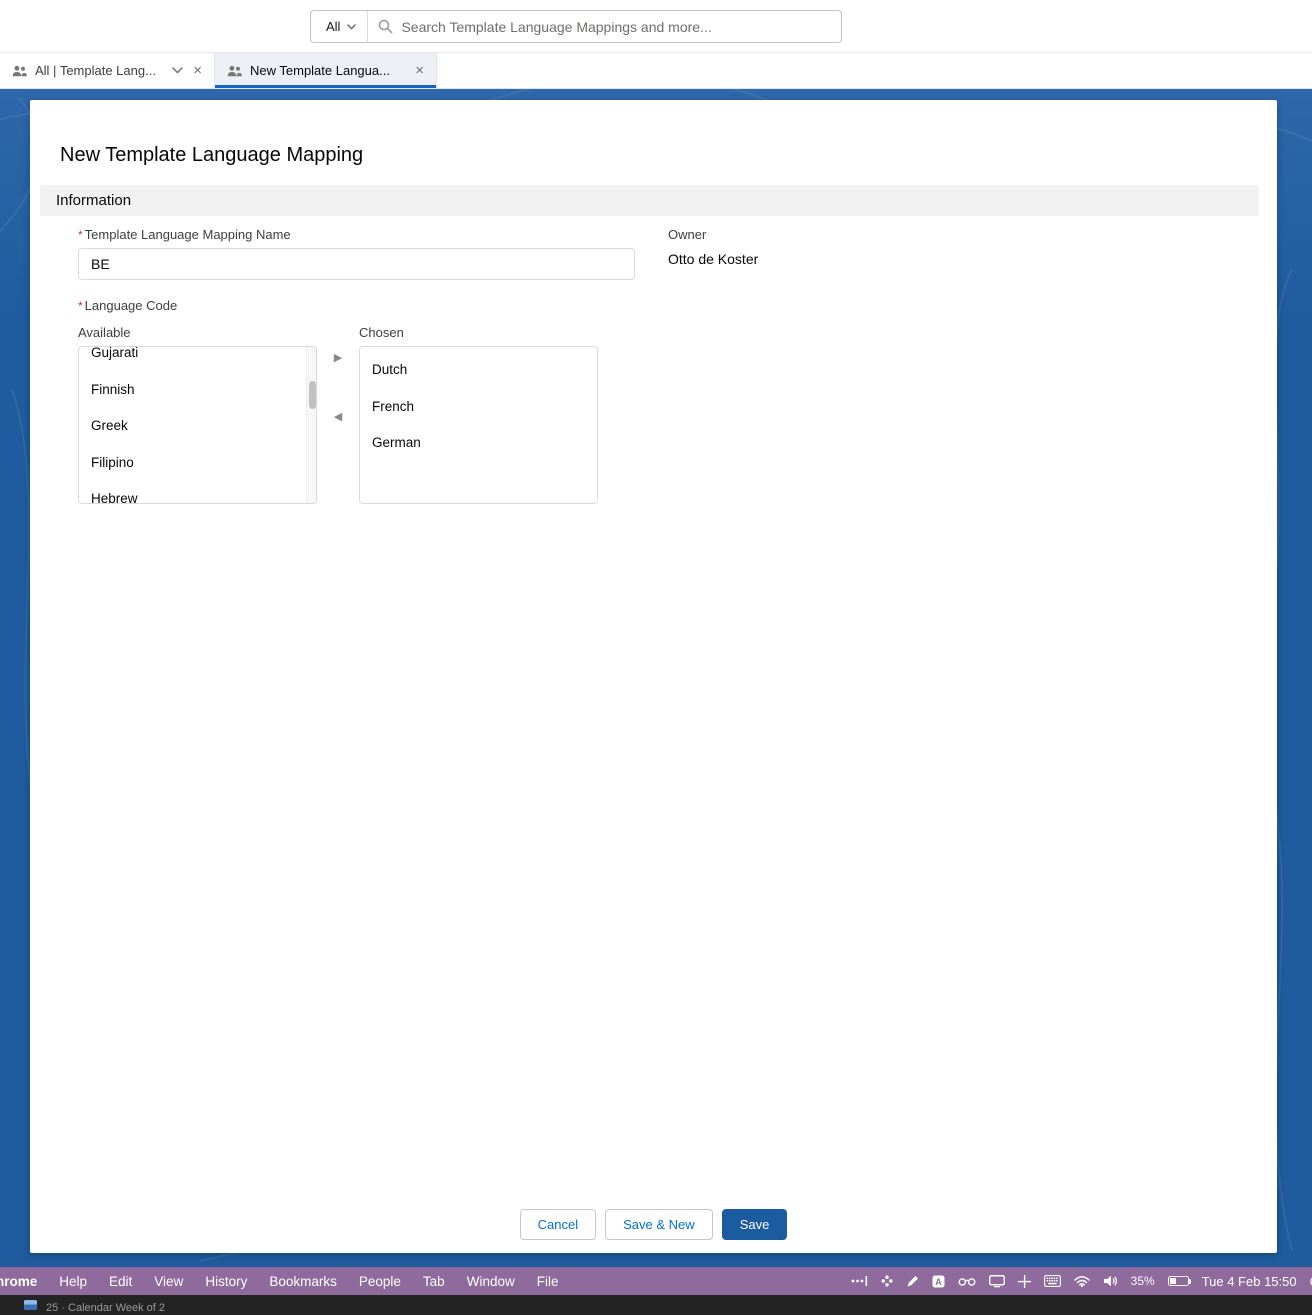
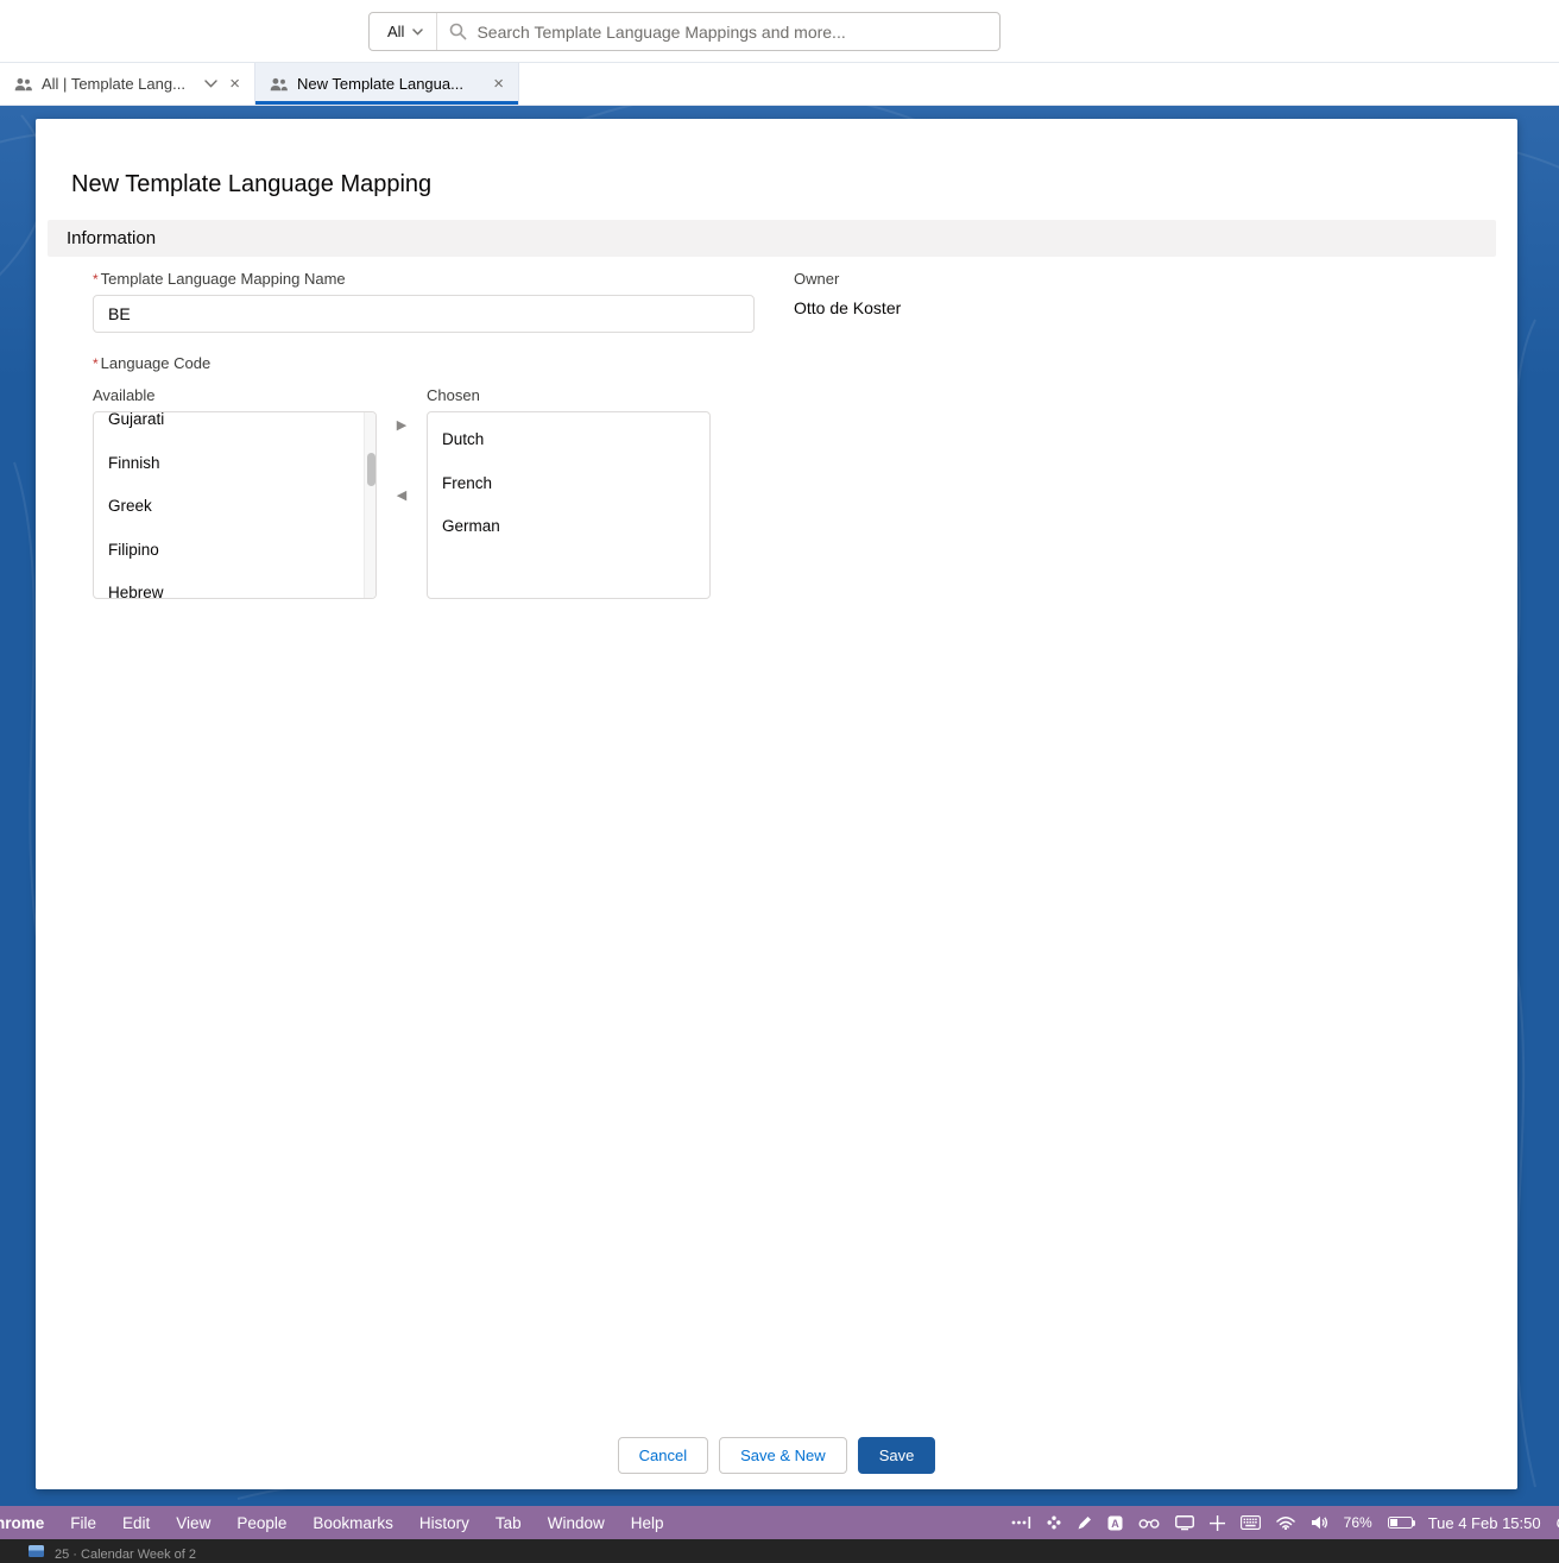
  All
  Search Template Language Mappings and more...
  All | Template Lang...
  ×
  New Template Langua...
  ×
  New Template Language Mapping
  Information
  * Template Language Mapping Name
  BE
  Owner
  Otto de Koster
  * Language Code
  Available
  Gujarati
  Finnish
  Greek
  Filipino
  Hebrew
  ▶
  ◀
  Chosen
  Dutch
  French
  German
  Cancel
  Save & New
  Save
  hrome
- Help
+ File
  Edit
  View
- History
+ People
  Bookmarks
- People
+ History
  Tab
  Window
- File
+ Help
  A
- 35%
+ 76%
  Tue 4 Feb 15:50
  25 · Calendar Week of 2
